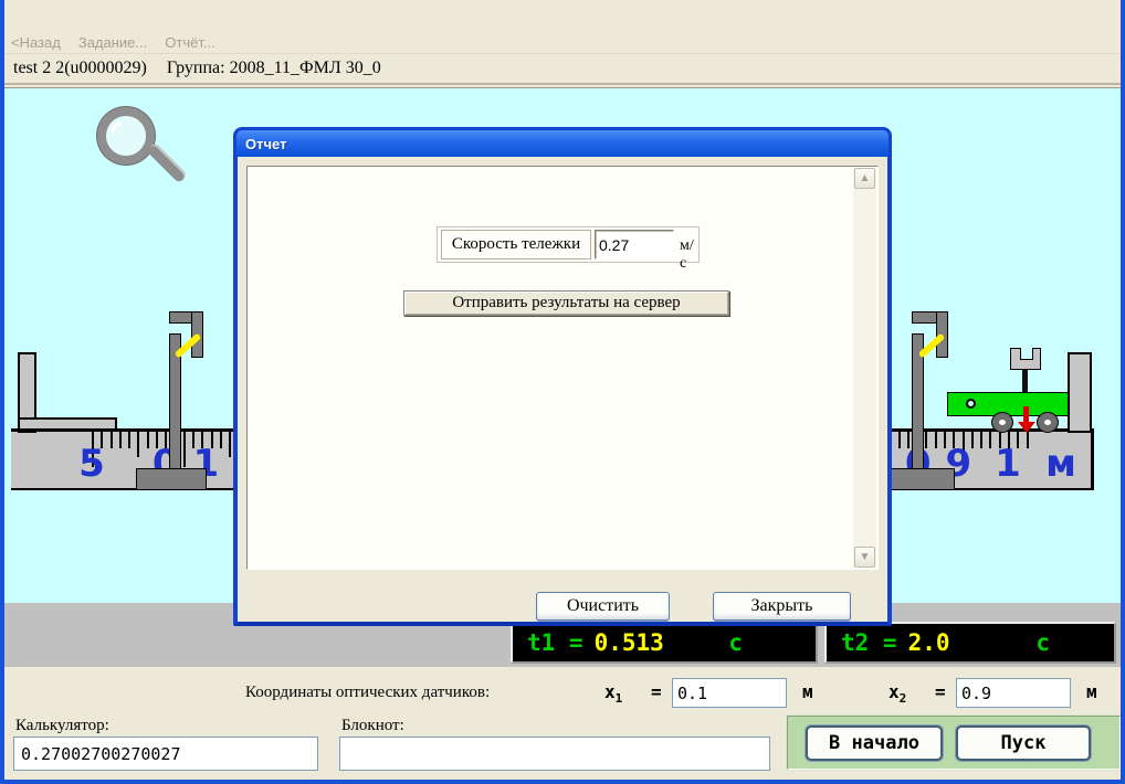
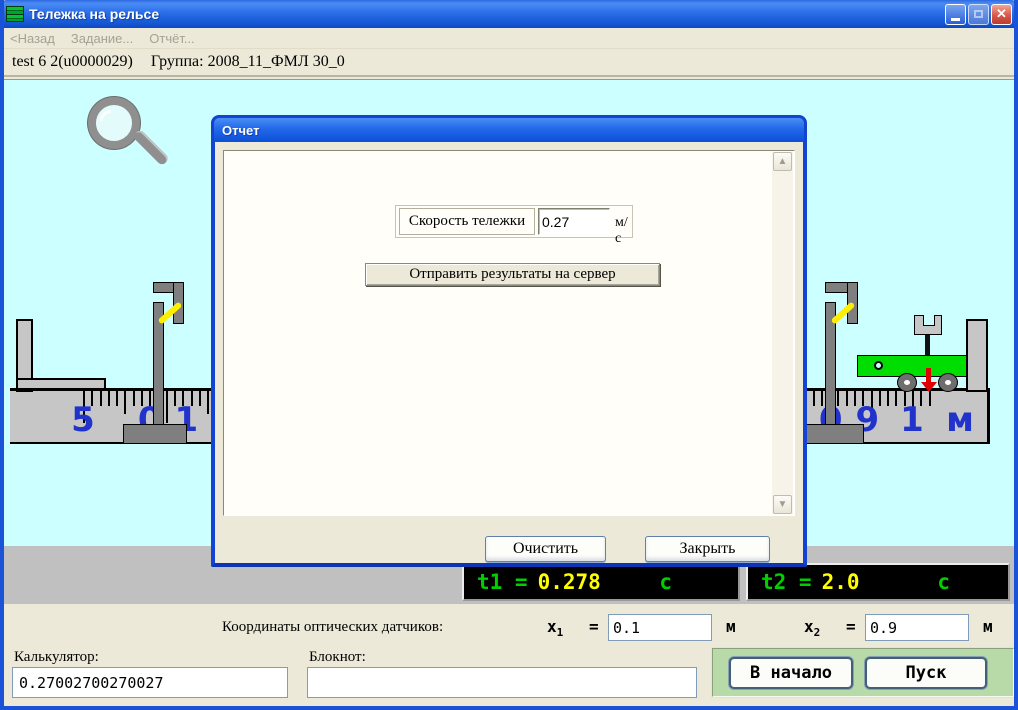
+ Тележка на рельсе
+ ✕
  <Назад
  Задание...
  Отчёт...
- test 2 2(u0000029)
+ test 6 2(u0000029)
  Группа: 2008_11_ФМЛ 30_0
  5
  0.1
  1
  м
  t1 =
- 0.513
+ 0.278
  c
  t2 =
  2.0
  c
  Координаты оптических датчиков:
  x1
  =
  0.1
  м
  x2
  =
  0.9
  м
  Калькулятор:
  0.27002700270027
  Блокнот:
  В начало
  Пуск
  Отчет
  Скорость тележки
  0.27
  м/с
  Отправить результаты на сервер
  ▲
  ▼
  Очистить
  Закрыть
